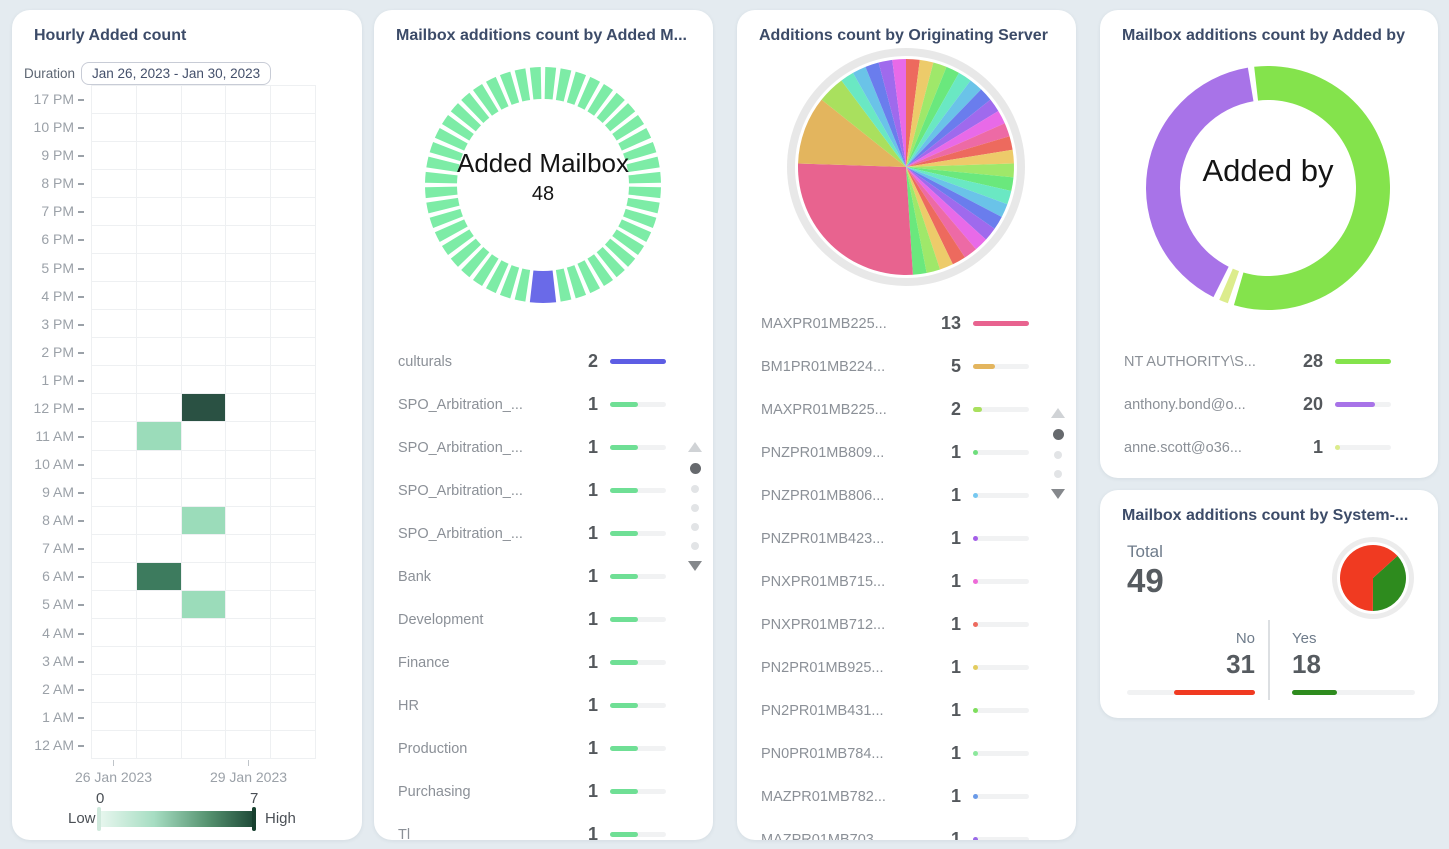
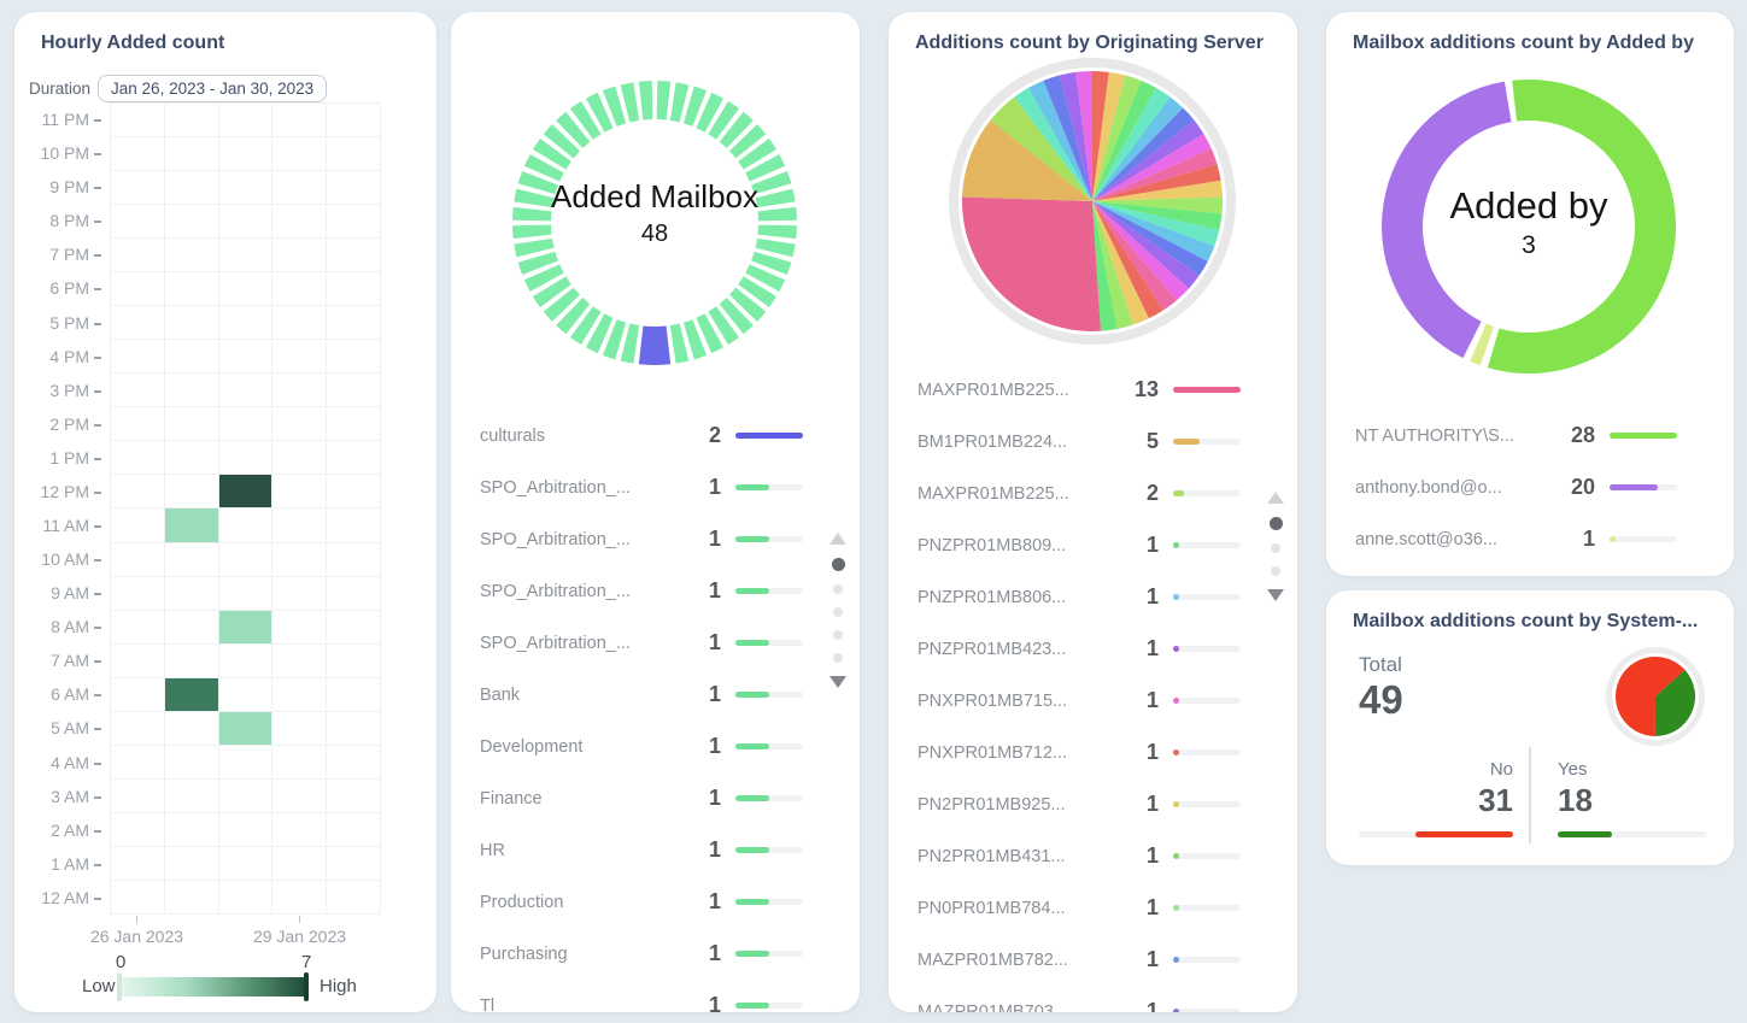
  Hourly Added count
  Duration
  Jan 26, 2023 - Jan 30, 2023
- 17 PM
+ 11 PM
  10 PM
  9 PM
  8 PM
  7 PM
  6 PM
  5 PM
  4 PM
  3 PM
  2 PM
  1 PM
  12 PM
  11 AM
  10 AM
  9 AM
  8 AM
  7 AM
  6 AM
  5 AM
  4 AM
  3 AM
  2 AM
  1 AM
  12 AM
  26 Jan 2023
  29 Jan 2023
  0
  7
  Low
  High
- Mailbox additions count by Added M...
  Added Mailbox
  48
  culturals
  2
  SPO_Arbitration_...
  1
  SPO_Arbitration_...
  1
  SPO_Arbitration_...
  1
  SPO_Arbitration_...
  1
  Bank
  1
  Development
  1
  Finance
  1
  HR
  1
  Production
  1
  Purchasing
  1
  Tl
  1
  Additions count by Originating Server
  MAXPR01MB225...
  13
  BM1PR01MB224...
  5
  MAXPR01MB225...
  2
  PNZPR01MB809...
  1
  PNZPR01MB806...
  1
  PNZPR01MB423...
  1
  PNXPR01MB715...
  1
  PNXPR01MB712...
  1
  PN2PR01MB925...
  1
  PN2PR01MB431...
  1
  PN0PR01MB784...
  1
  MAZPR01MB782...
  1
  MAZPR01MB703...
  1
  Mailbox additions count by Added by
  Added by
+ 3
  NT AUTHORITY\S...
  28
  anthony.bond@o...
  20
  anne.scott@o36...
  1
  Mailbox additions count by System-...
  Total
  49
  No
  31
  Yes
  18
